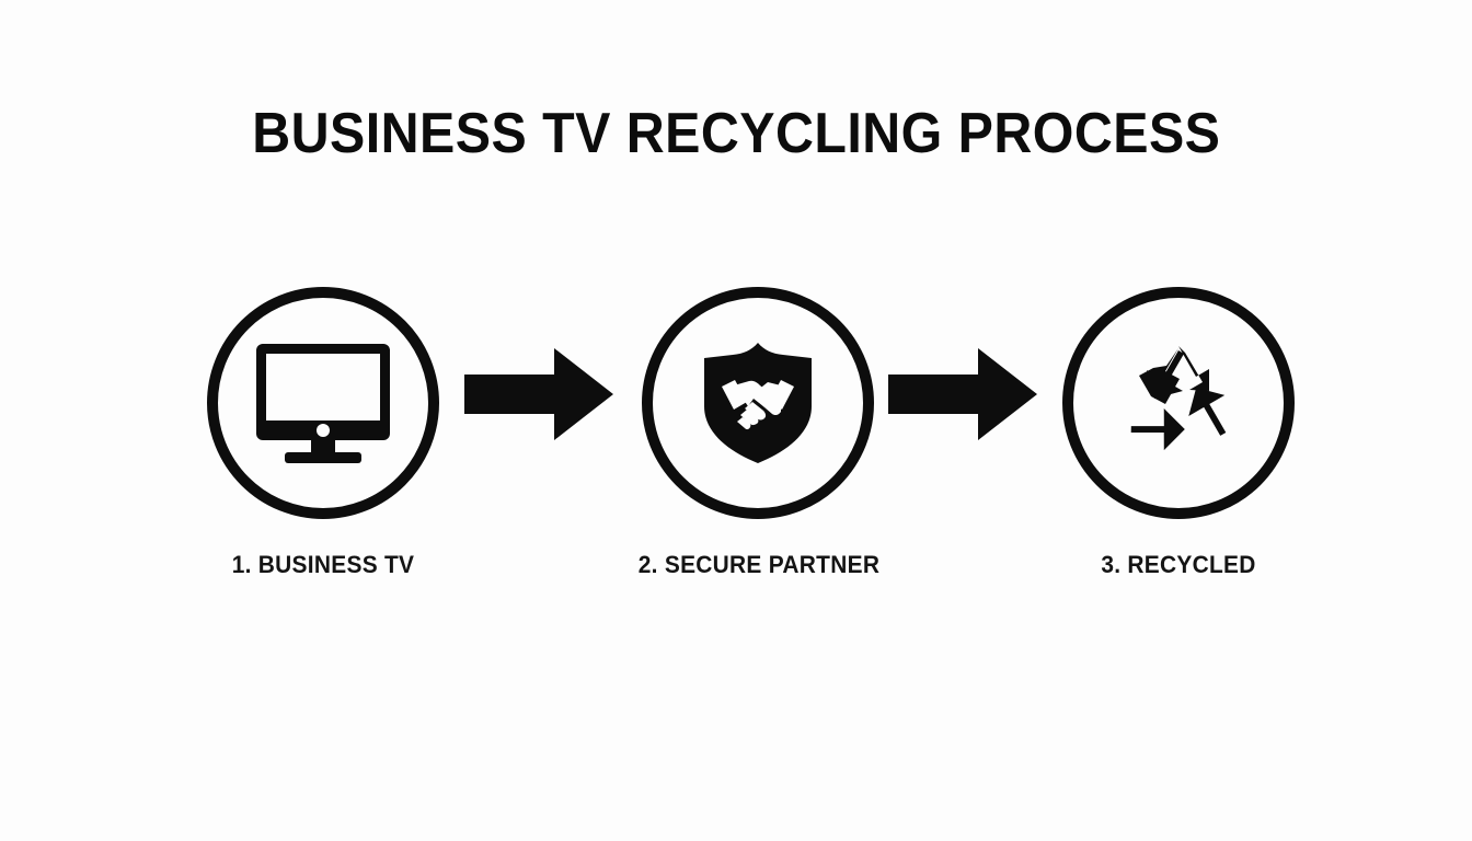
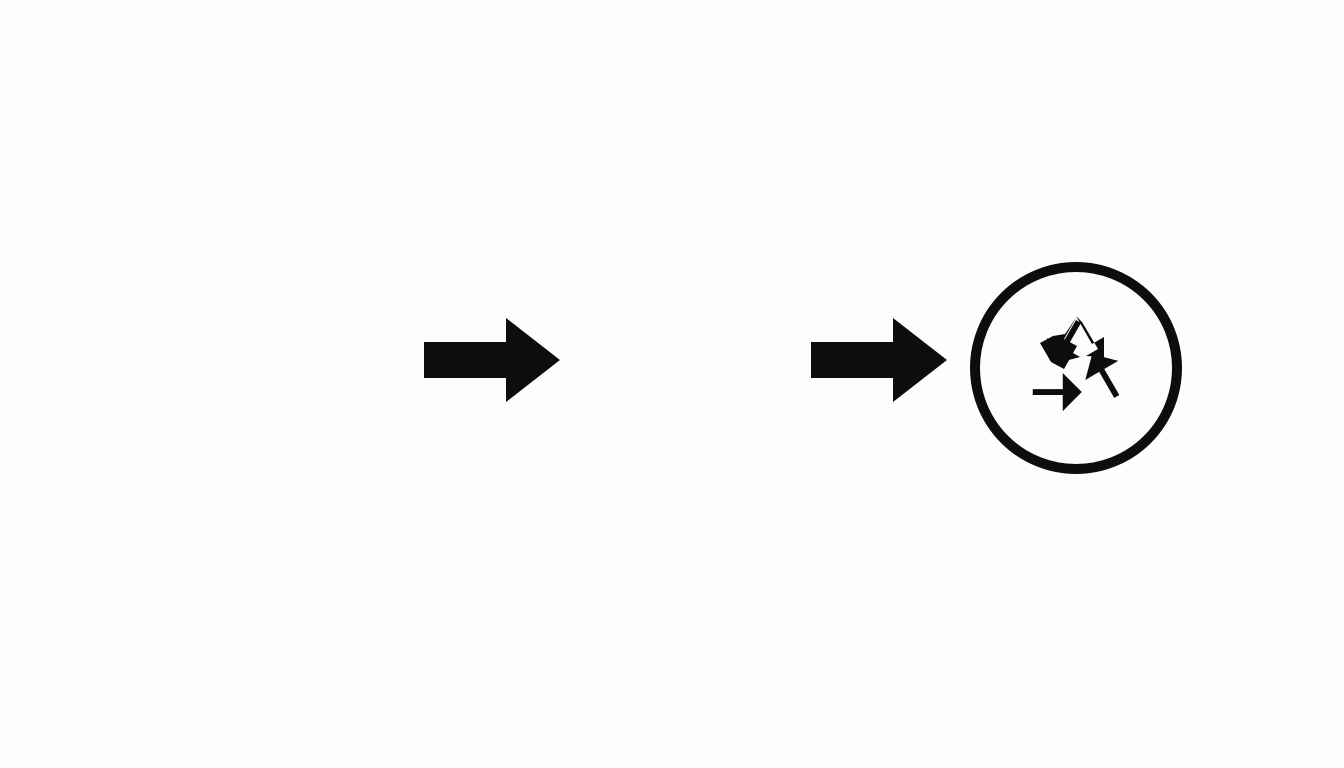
- BUSINESS TV RECYCLING PROCESS
- 1. BUSINESS TV
- 2. SECURE PARTNER
- 3. RECYCLED
